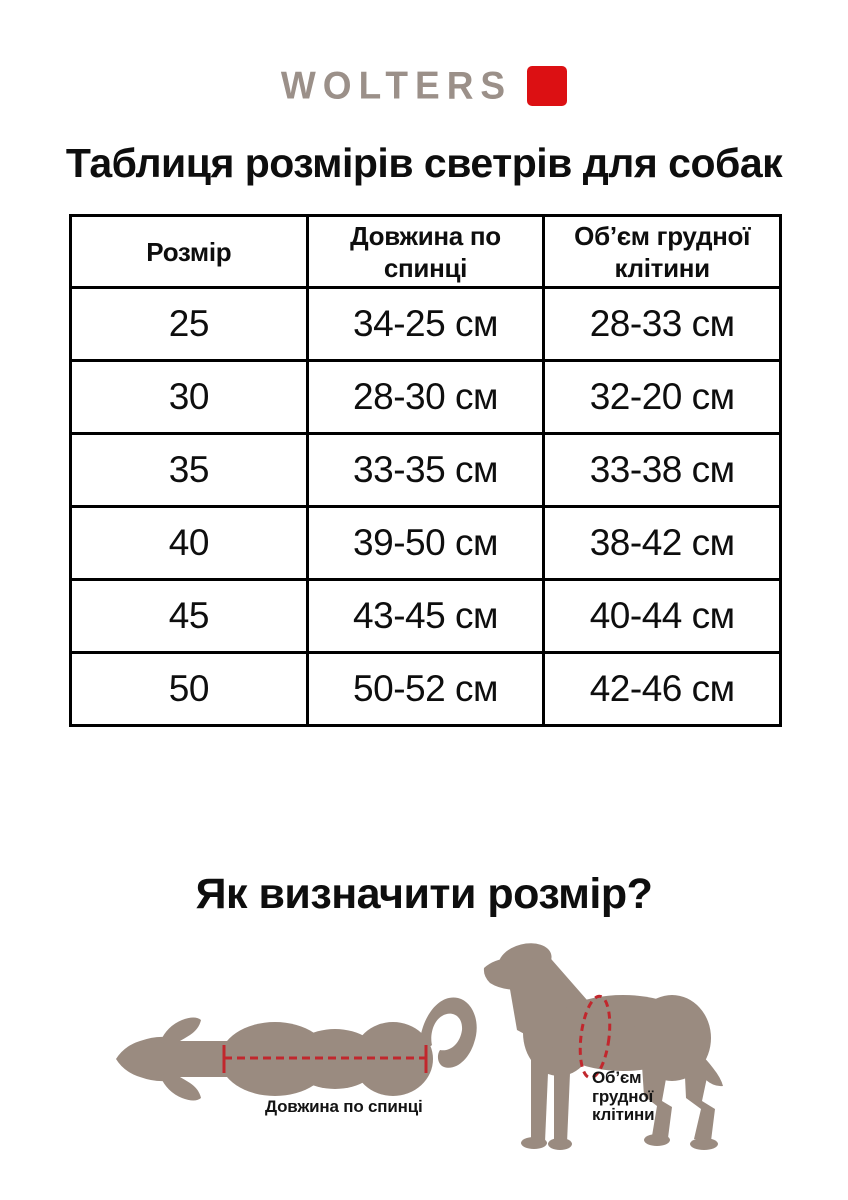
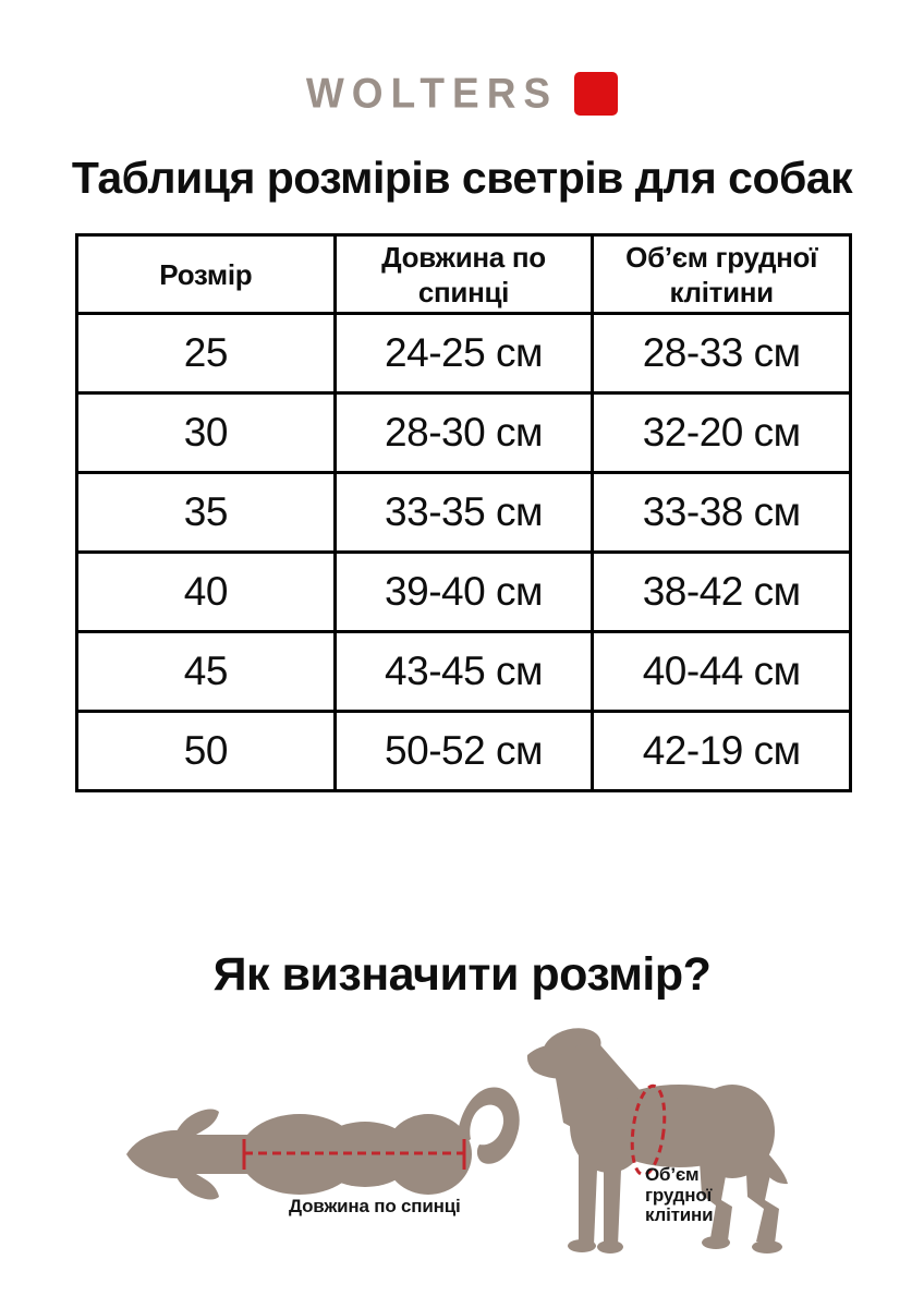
  WOLTERS
  Таблиця розмірів светрів для собак
  Розмір	Довжина по спинці	Об’єм грудної клітини
- 25	34-25 см	28-33 см
+ 25	24-25 см	28-33 см
  30	28-30 см	32-20 см
  35	33-35 см	33-38 см
- 40	39-50 см	38-42 см
+ 40	39-40 см	38-42 см
  45	43-45 см	40-44 см
- 50	50-52 см	42-46 см
+ 50	50-52 см	42-19 см
  Як визначити розмір?
  Довжина по спинці
  Об’єм
  грудної
  клітини
